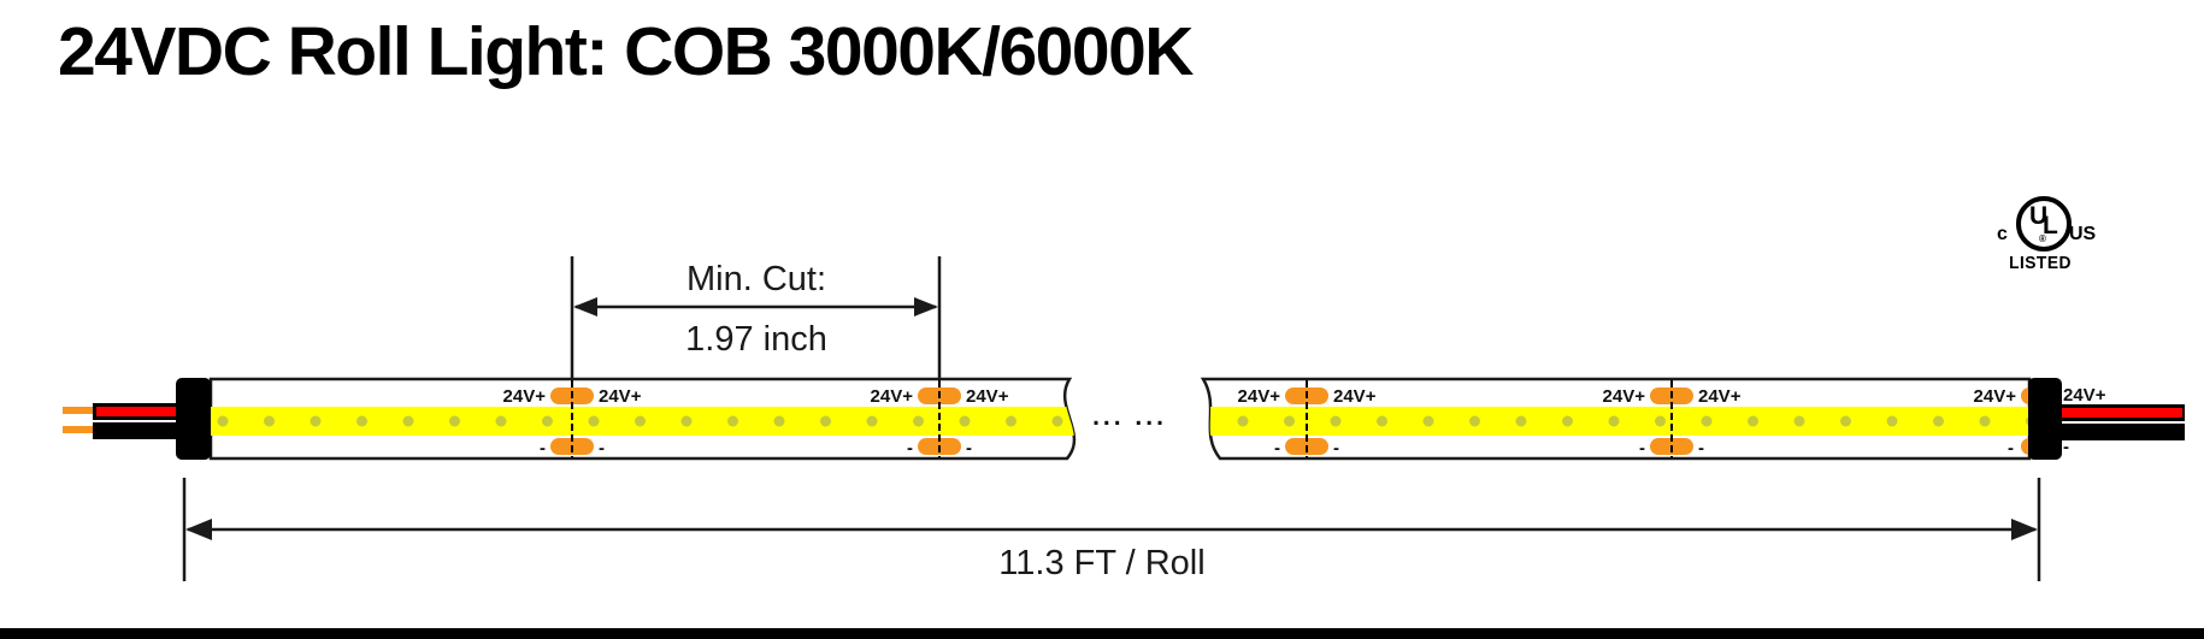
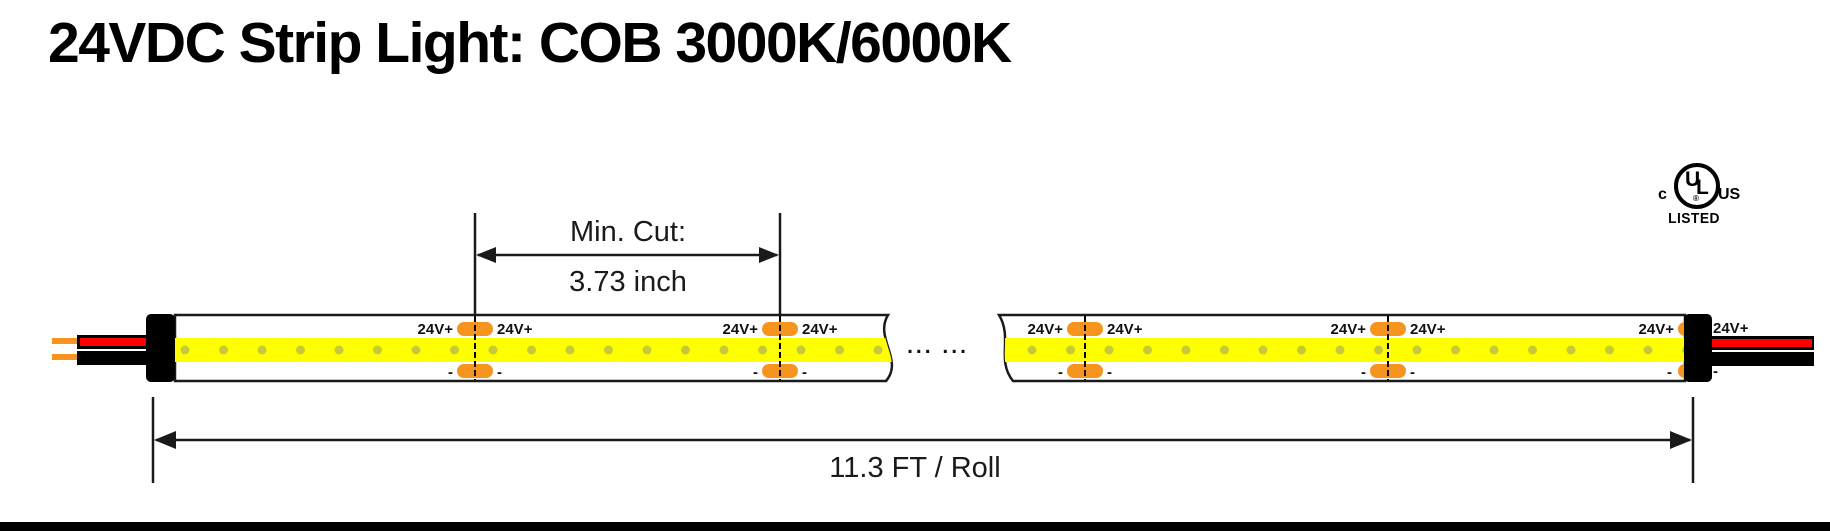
- 24VDC Roll Light: COB 3000K/6000K
+ 24VDC Strip Light: COB 3000K/6000K
  c
  U
  L
  ®
  US
  LISTED
  24V+
  24V+
  -
  -
  24V+
  24V+
  -
  -
  24V+
  24V+
  -
  -
  24V+
  24V+
  -
  -
  24V+
  -
  24V+
  -
  ... ...
  Min. Cut:
- 1.97 inch
+ 3.73 inch
  11.3 FT / Roll
